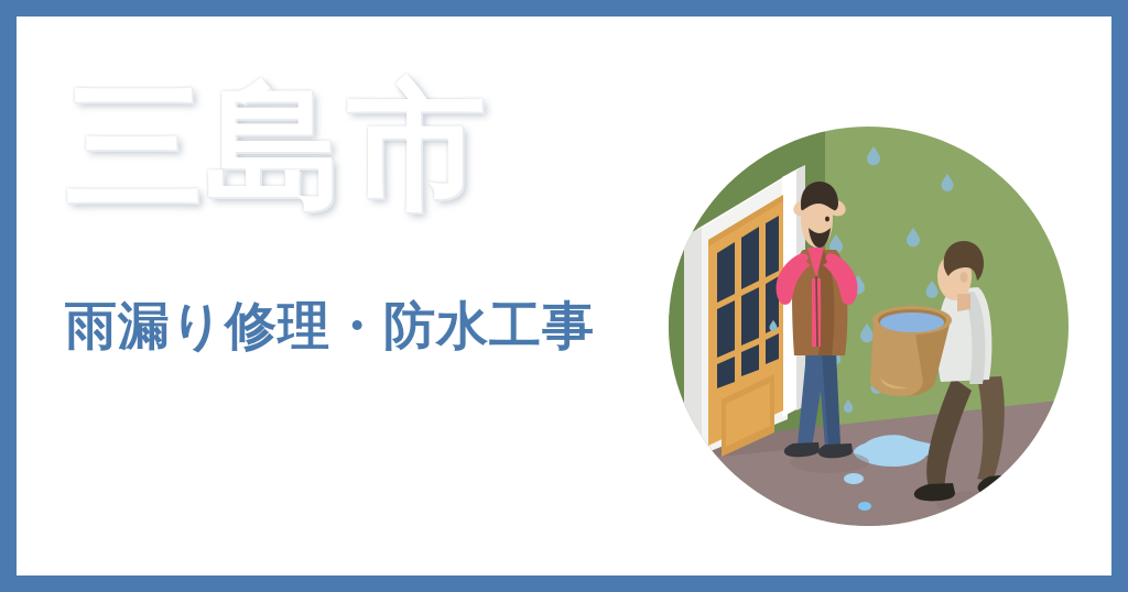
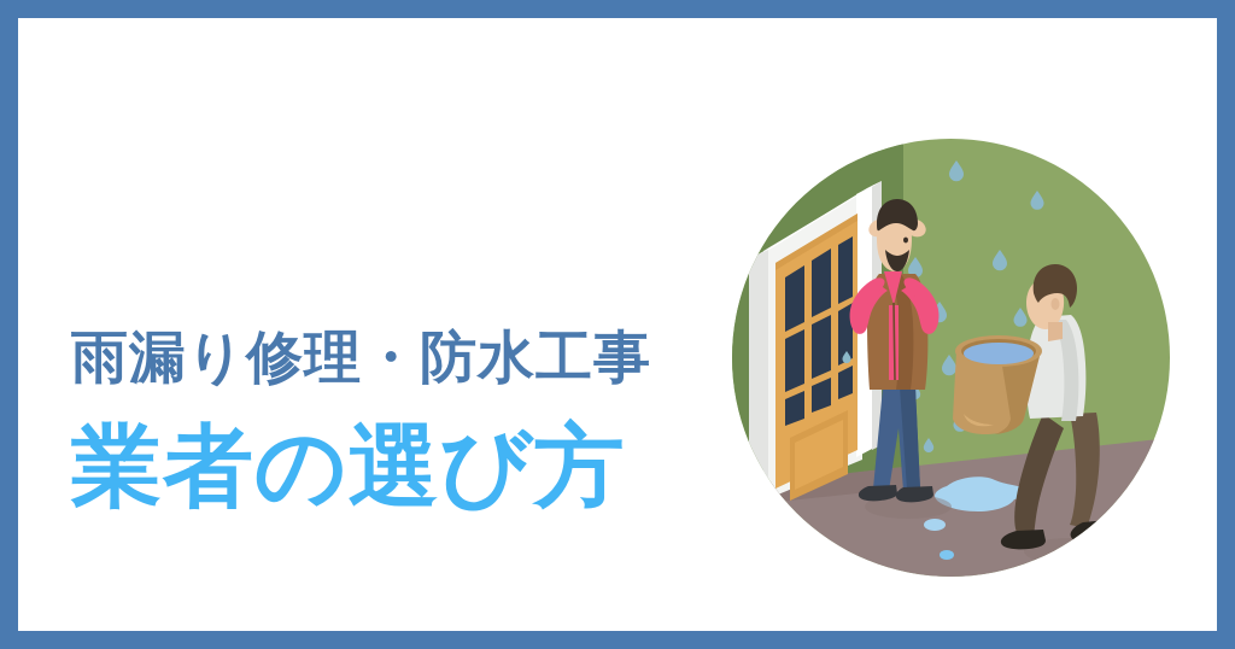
- 三島市
  雨漏り修理・防水工事
+ 業者の選び方
